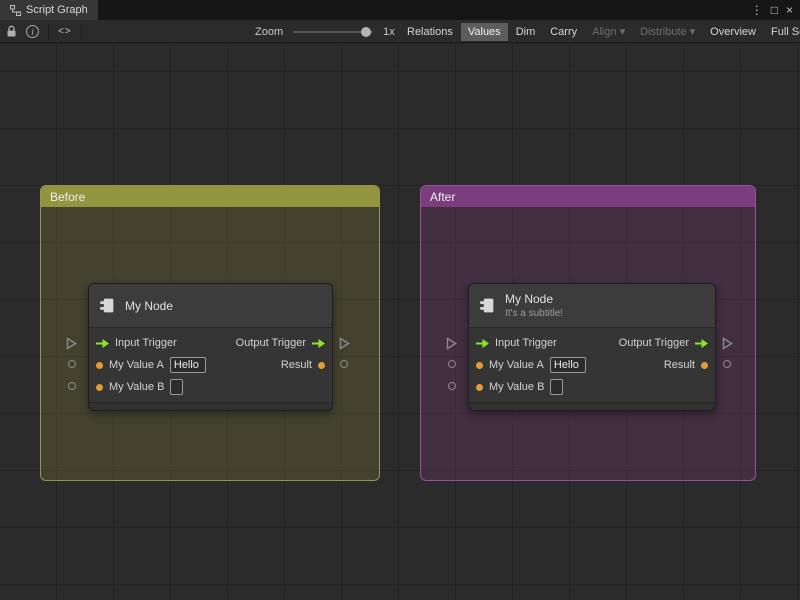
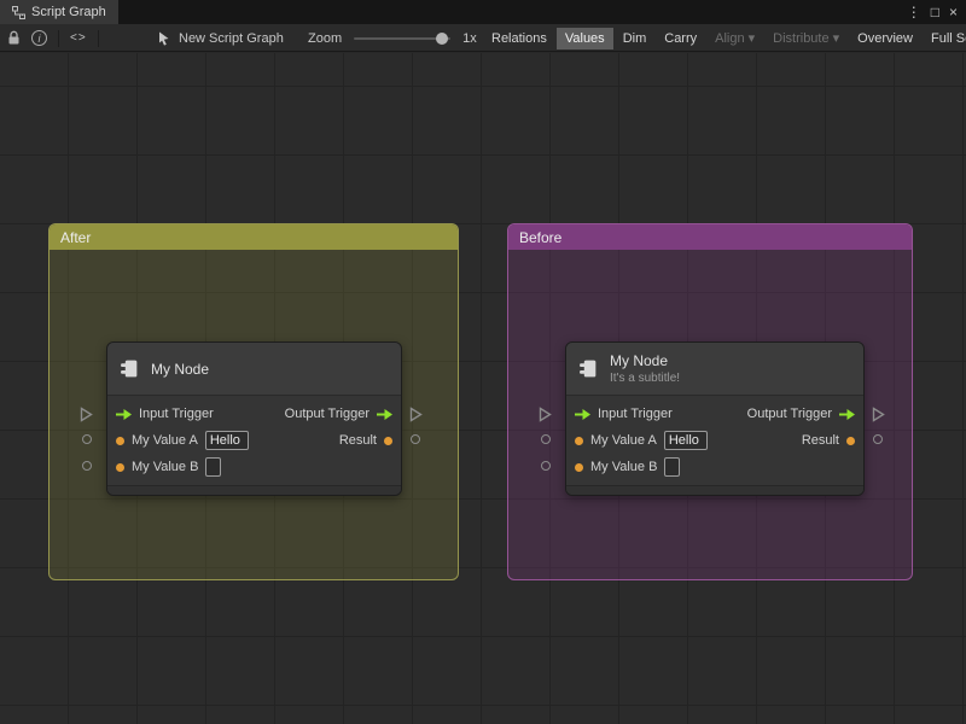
  Script Graph
  ⋮
  □
  ×
  i
  <>
+ New Script Graph
  Zoom
  1x
  Relations
  Values
  Dim
  Carry
  Align
  ▾
  Distribute
  ▾
  Overview
- Before
+ After
  My Node
  Input Trigger
  Output Trigger
  My Value A
  Hello
  Result
  My Value B
- After
+ Before
  My Node
  It's a subtitle!
  Input Trigger
  Output Trigger
  My Value A
  Hello
  Result
  My Value B
